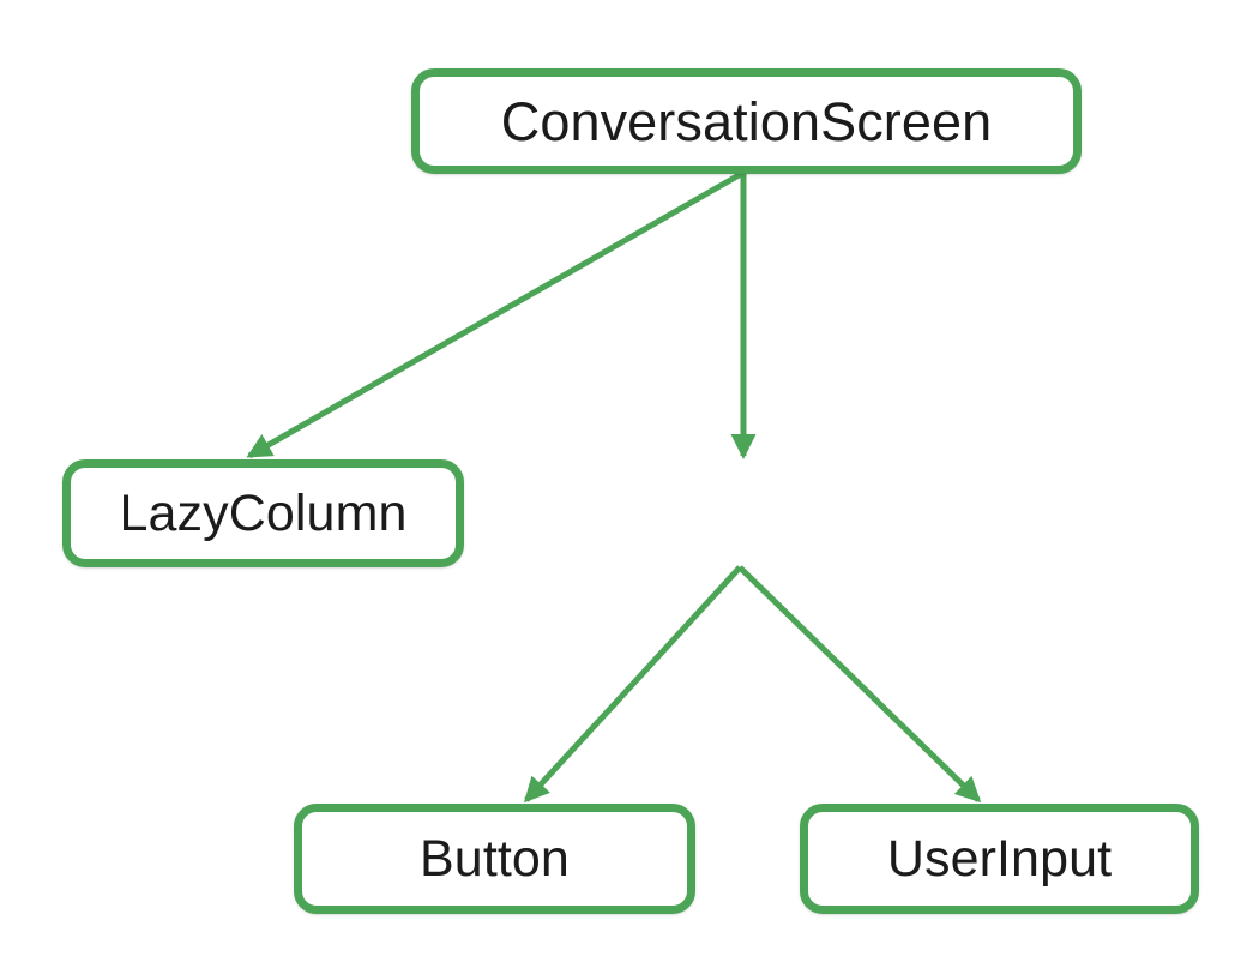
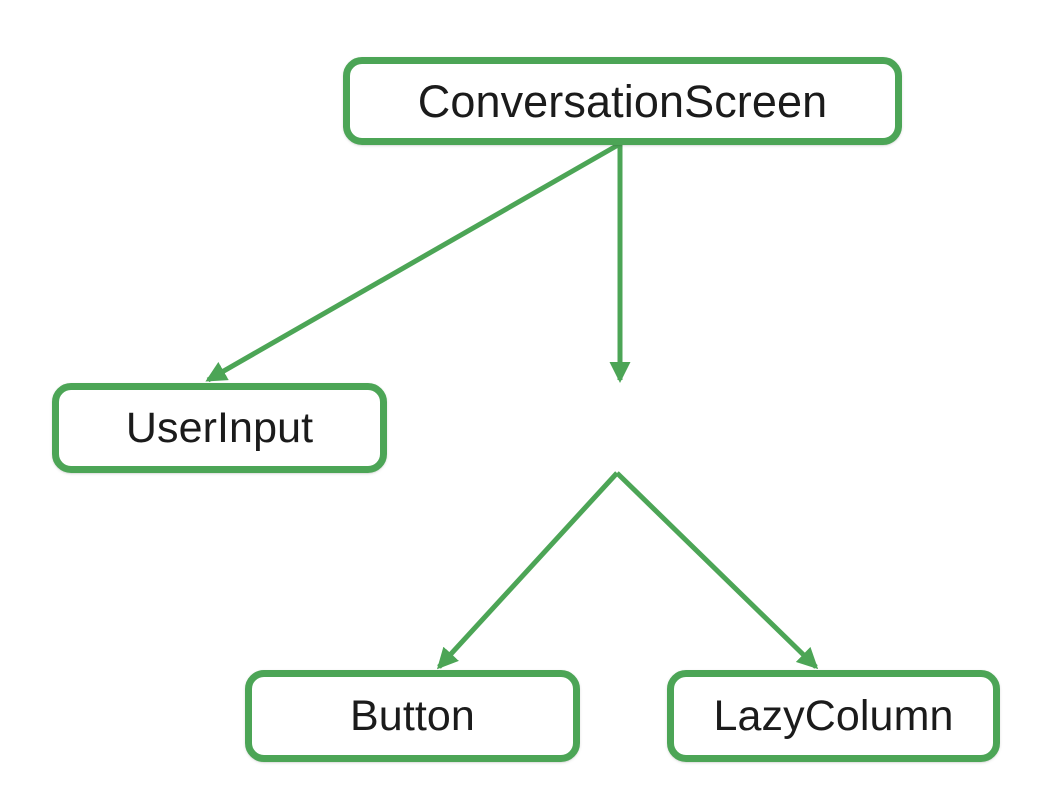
  ConversationScreen
- LazyColumn
+ UserInput
  Button
- UserInput
+ LazyColumn
